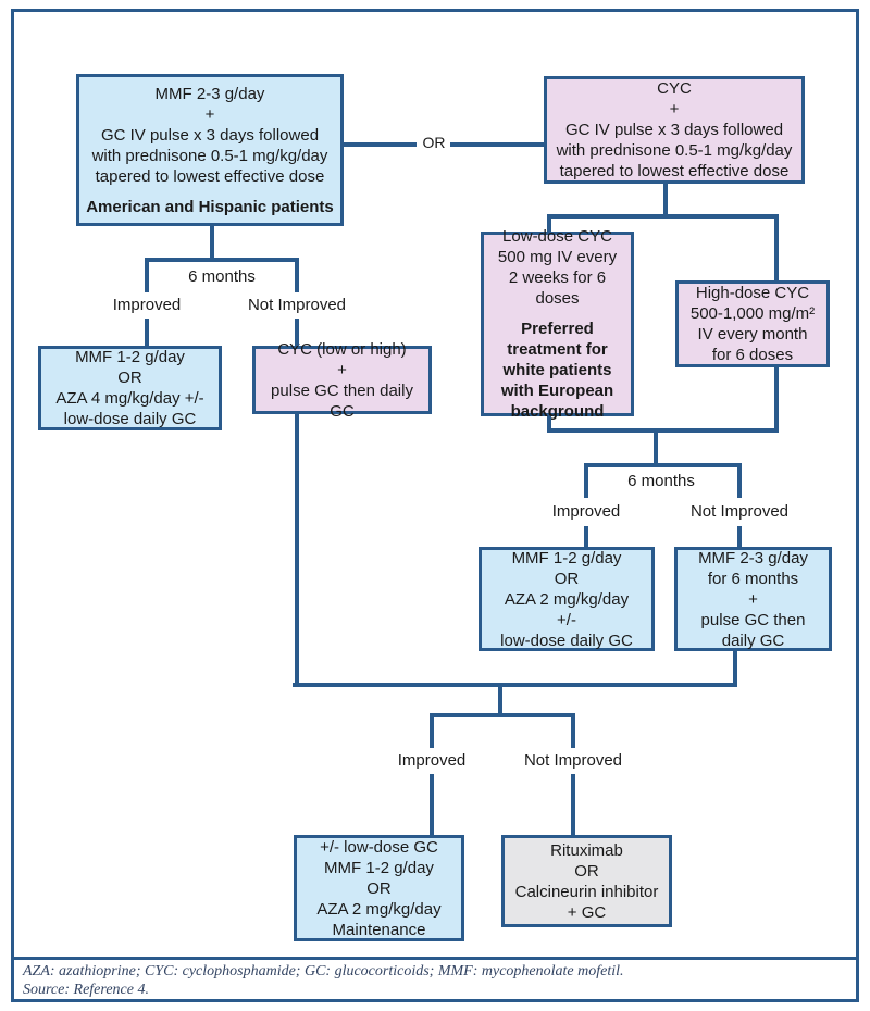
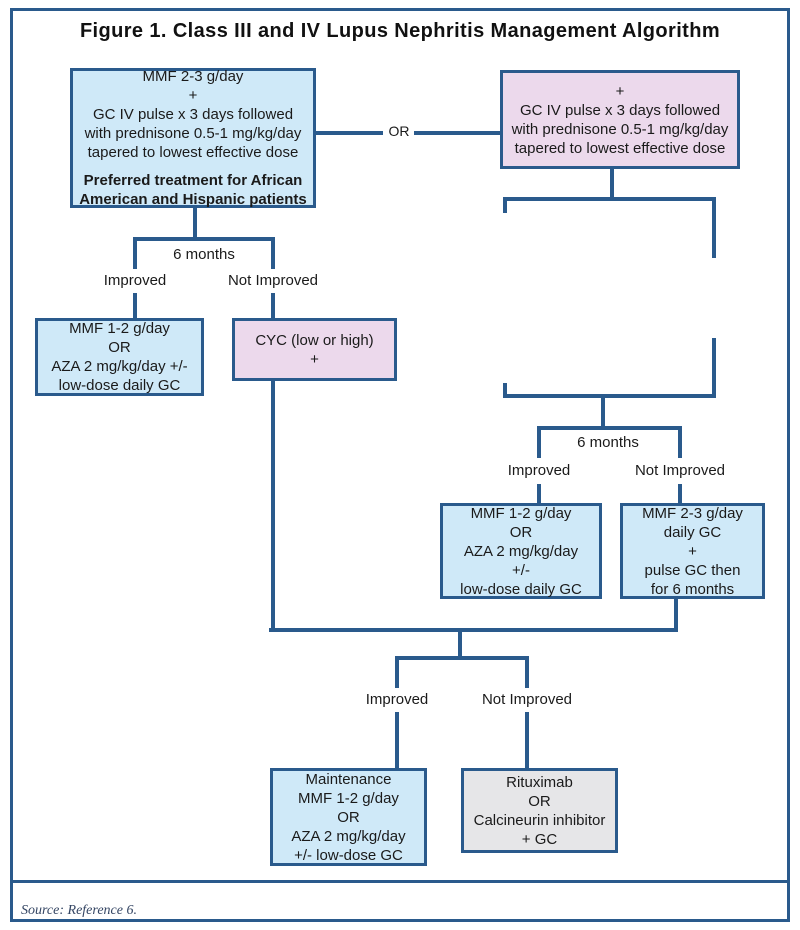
+ Figure 1. Class III and IV Lupus Nephritis Management Algorithm
  MMF 2-3 g/day
  +
  GC IV pulse x 3 days followed
  with prednisone 0.5-1 mg/kg/day
  tapered to lowest effective dose
+ Preferred treatment for African
  American and Hispanic patients
- CYC
  +
  GC IV pulse x 3 days followed
  with prednisone 0.5-1 mg/kg/day
  tapered to lowest effective dose
  MMF 1-2 g/day
  OR
- AZA 4 mg/kg/day +/-
+ AZA 2 mg/kg/day +/-
  low-dose daily GC
  CYC (low or high)
  +
- pulse GC then daily GC
- Low-dose CYC
- 500 mg IV every
- 2 weeks for 6
- doses
- Preferred
- treatment for
- white patients
- with European
- background
- High-dose CYC
- 500-1,000 mg/m²
- IV every month
- for 6 doses
  MMF 1-2 g/day
  OR
  AZA 2 mg/kg/day
  +/-
  low-dose daily GC
  MMF 2-3 g/day
- for 6 months
+ daily GC
  +
  pulse GC then
- daily GC
+ for 6 months
- +/- low-dose GC
+ Maintenance
  MMF 1-2 g/day
  OR
  AZA 2 mg/kg/day
- Maintenance
+ +/- low-dose GC
  Rituximab
  OR
  Calcineurin inhibitor
  + GC
  OR
  6 months
  Improved
  Not Improved
  6 months
  Improved
  Not Improved
  Improved
  Not Improved
- AZA: azathioprine; CYC: cyclophosphamide; GC: glucocorticoids; MMF: mycophenolate mofetil.
- Source: Reference 4.
+ Source: Reference 6.
